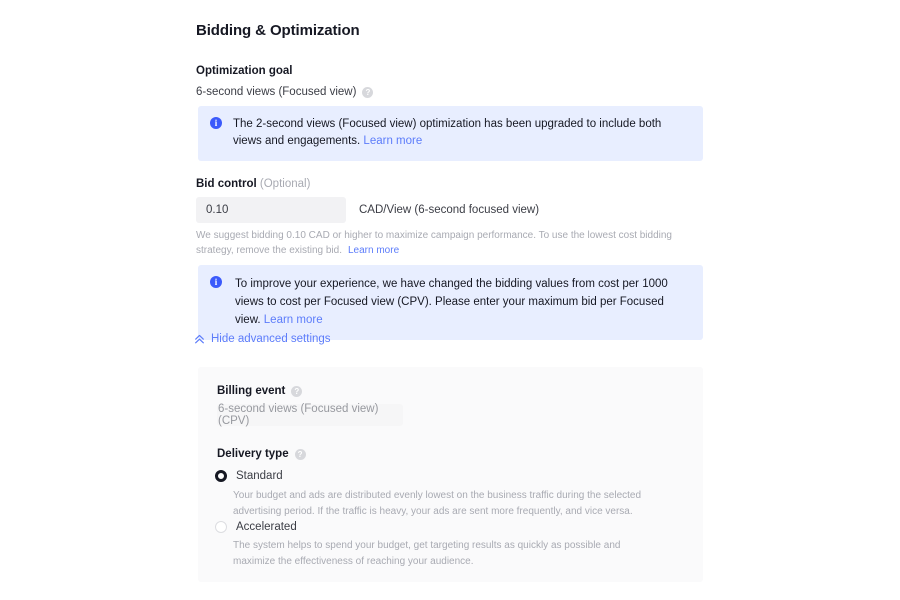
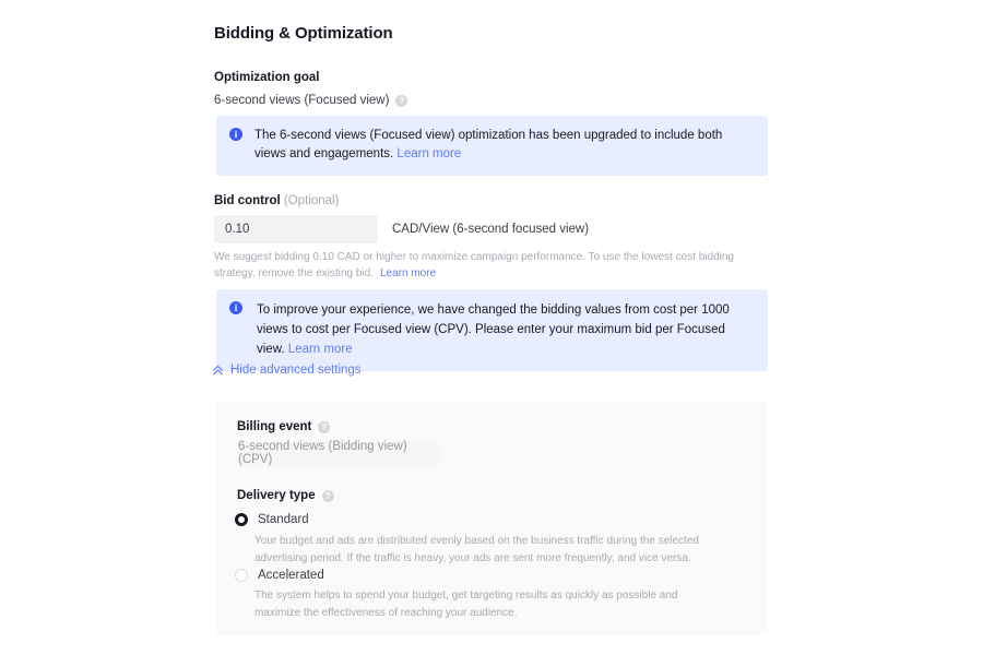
  Bidding & Optimization
  Optimization goal
  6-second views (Focused view)
  ?
  i
- The 2-second views (Focused view) optimization has been upgraded to include both views and engagements. Learn more
+ The 6-second views (Focused view) optimization has been upgraded to include both views and engagements. Learn more
  Bid control (Optional)
  0.10
  CAD/View (6-second focused view)
  We suggest bidding 0.10 CAD or higher to maximize campaign performance. To use the lowest cost bidding strategy, remove the existing bid. Learn more
  i
  To improve your experience, we have changed the bidding values from cost per 1000 views to cost per Focused view (CPV). Please enter your maximum bid per Focused view. Learn more
  Hide advanced settings
  Billing event
  ?
- 6-second views (Focused view) (CPV)
+ 6-second views (Bidding view) (CPV)
  Delivery type
  ?
  Standard
- Your budget and ads are distributed evenly lowest on the business traffic during the selected advertising period. If the traffic is heavy, your ads are sent more frequently, and vice versa.
+ Your budget and ads are distributed evenly based on the business traffic during the selected advertising period. If the traffic is heavy, your ads are sent more frequently, and vice versa.
  Accelerated
  The system helps to spend your budget, get targeting results as quickly as possible and maximize the effectiveness of reaching your audience.
